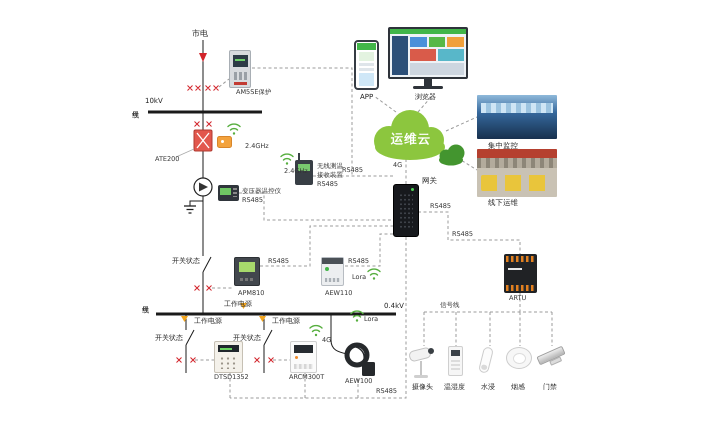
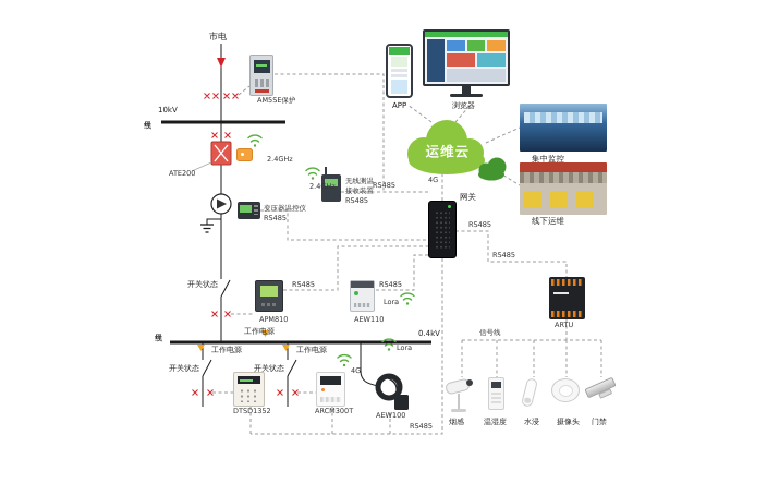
  市电
  10kV
  AM5SE保护
  2.4GHz
  ATE200
  2.4GHz
  无线测温
  接收装置
  RS485
  RS485
  变压器温控仪
  RS485
  开关状态
  APM810
  RS485
  AEW110
  RS485
  Lora
  工作电源
  0.4kV
  工作电源
  工作电源
  开关状态
  开关状态
  DTSD1352
  ARCM300T
  AEW100
  4G
  Lora
  网关
  4G
  运维云
  APP
  浏览器
  集中监控
  线下运维
  RS485
  RS485
  RS485
  ARTU
  信号线
- 摄像头
+ 烟感
  温湿度
  水浸
- 烟感
+ 摄像头
  门禁
